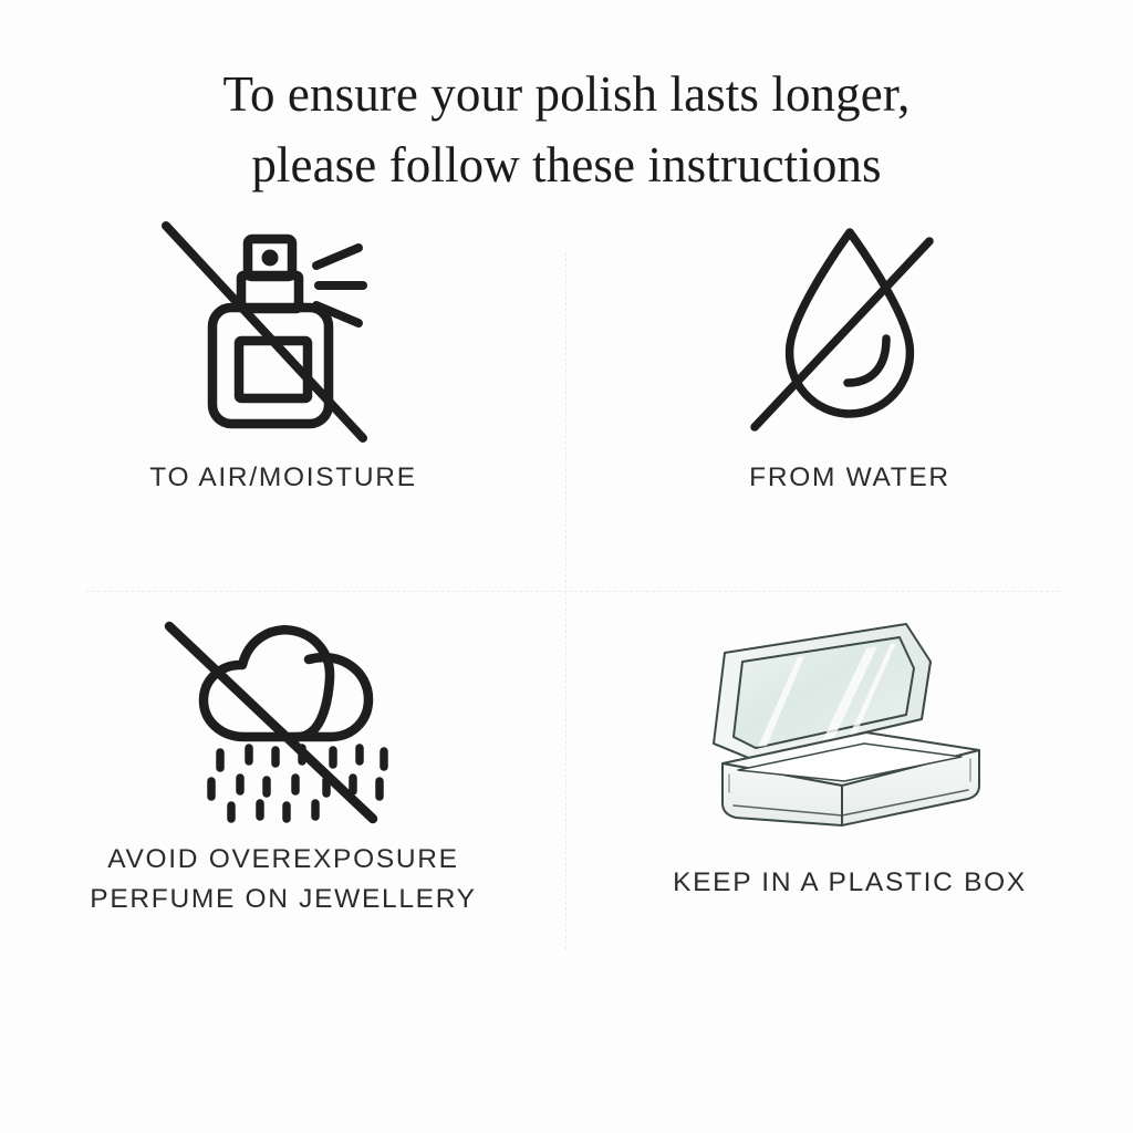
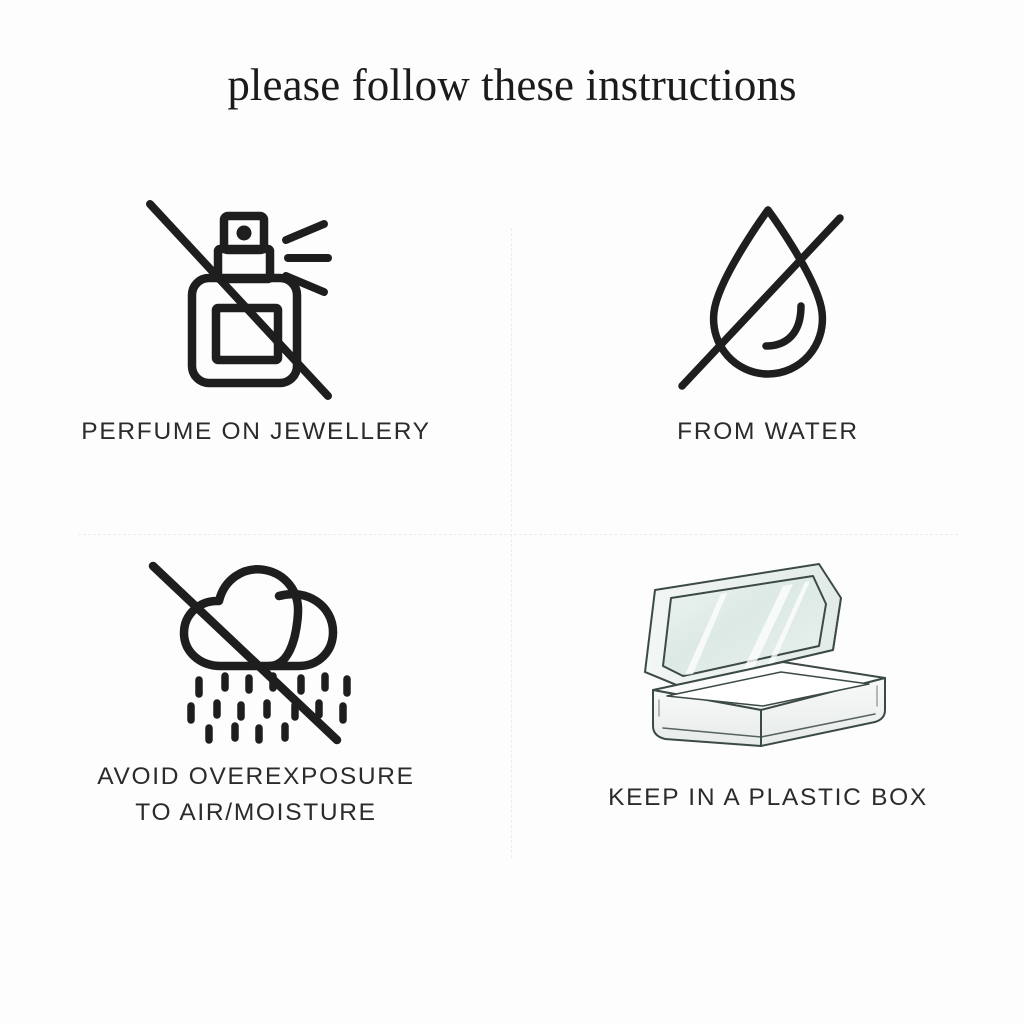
- To ensure your polish lasts longer,
  please follow these instructions
- TO AIR/MOISTURE
+ PERFUME ON JEWELLERY
  FROM WATER
  AVOID OVEREXPOSURE
- PERFUME ON JEWELLERY
+ TO AIR/MOISTURE
  KEEP IN A PLASTIC BOX
